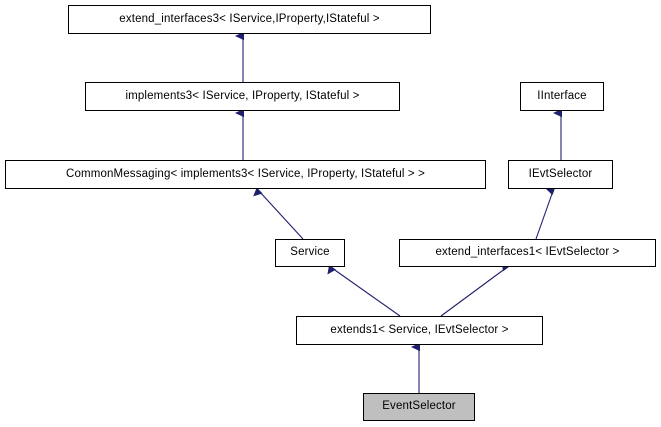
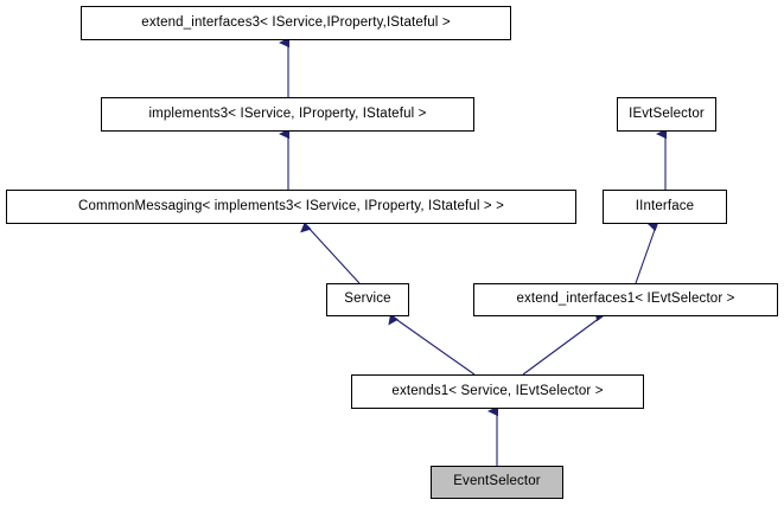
  extend_interfaces3< IService,IProperty,IStateful >
  implements3< IService, IProperty, IStateful >
- IInterface
+ IEvtSelector
  CommonMessaging< implements3< IService, IProperty, IStateful > >
- IEvtSelector
+ IInterface
  Service
  extend_interfaces1< IEvtSelector >
  extends1< Service, IEvtSelector >
  EventSelector
